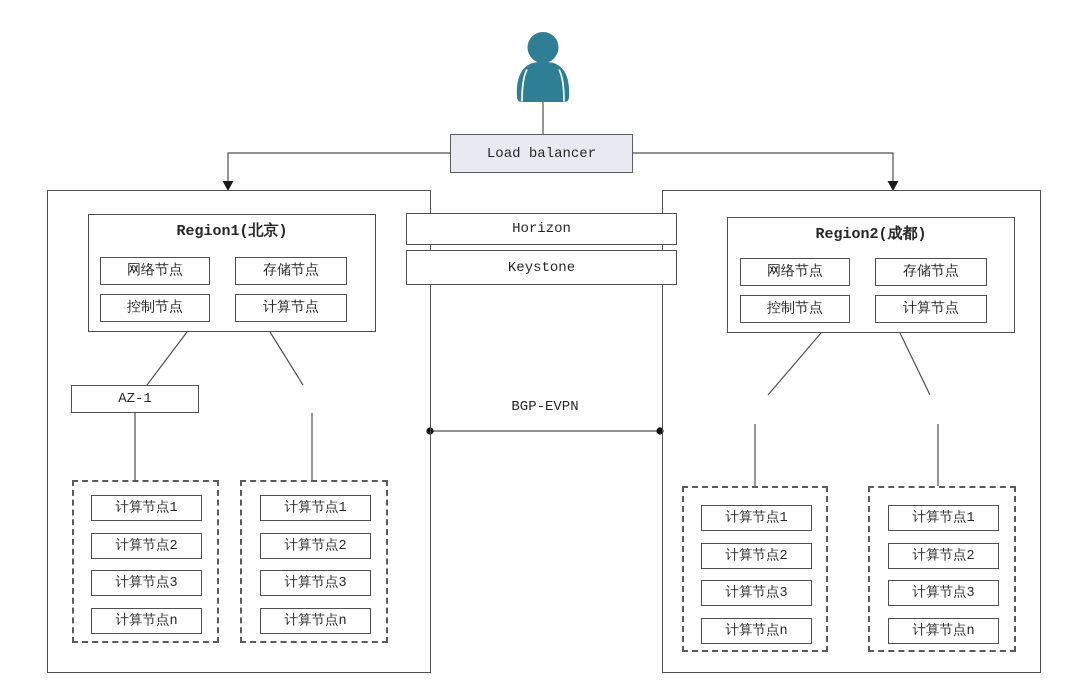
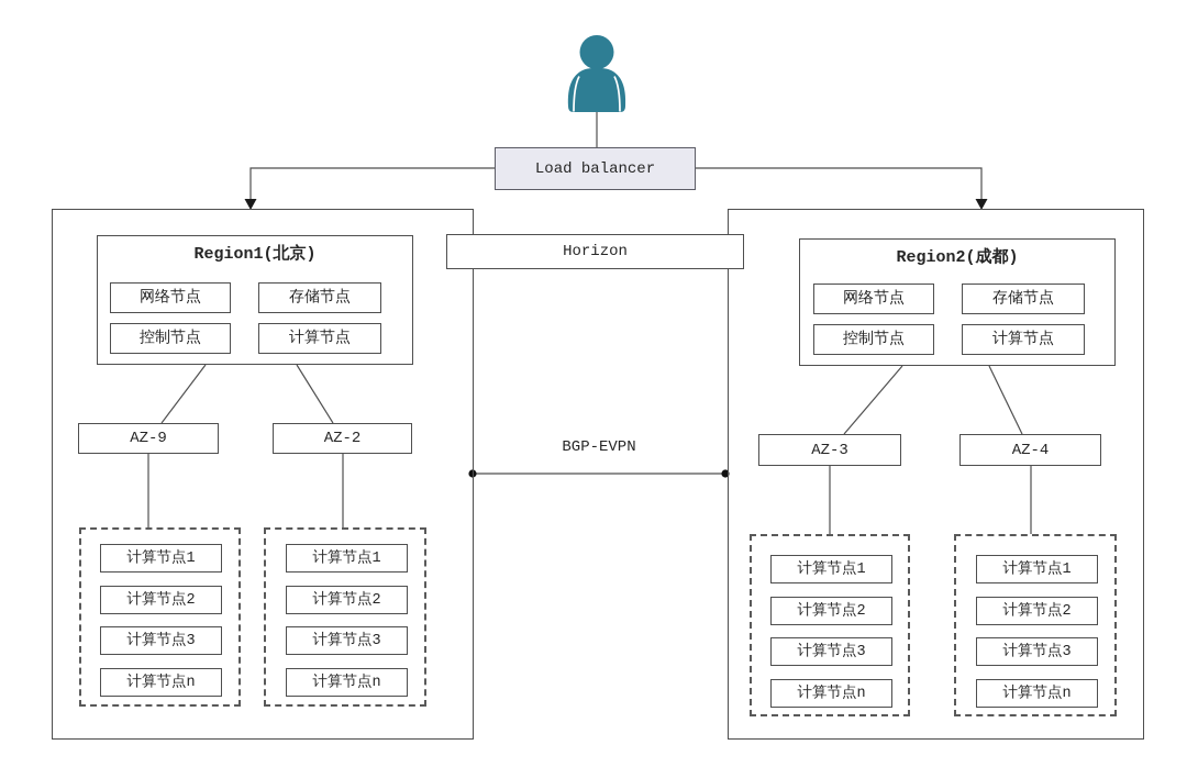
  Load balancer
  Region1(北京)
  网络节点
  存储节点
  控制节点
  计算节点
  Region2(成都)
  网络节点
  存储节点
  控制节点
  计算节点
  Horizon
- Keystone
  BGP-EVPN
- AZ-1
+ AZ-9
+ AZ-2
+ AZ-3
+ AZ-4
  计算节点1
  计算节点2
  计算节点3
  计算节点n
  计算节点1
  计算节点2
  计算节点3
  计算节点n
  计算节点1
  计算节点2
  计算节点3
  计算节点n
  计算节点1
  计算节点2
  计算节点3
  计算节点n
